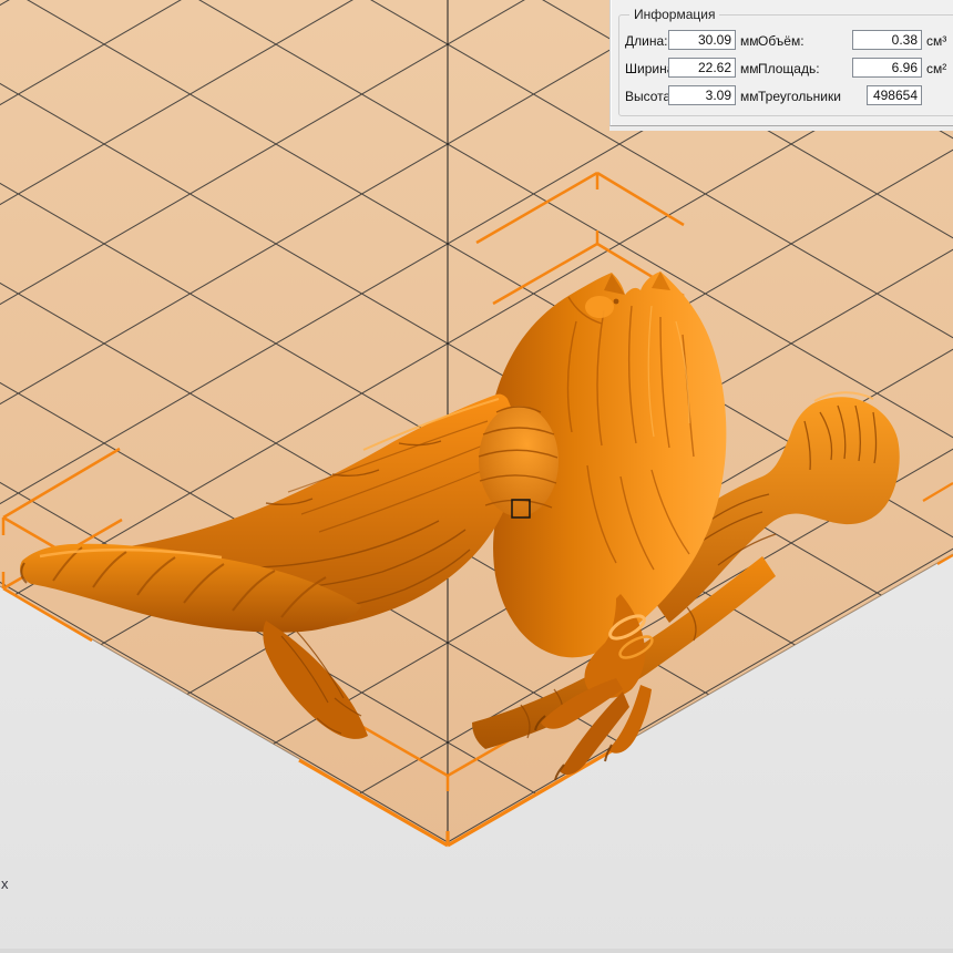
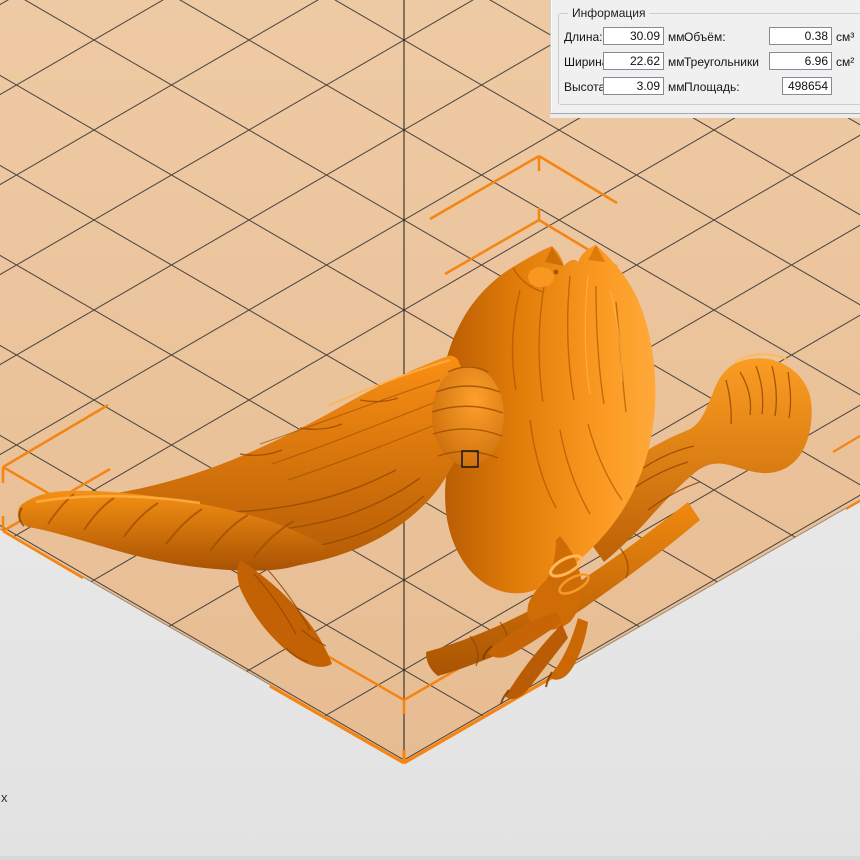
  Информация
  Длина:
  30.09
  мм
  Ширин
  22.62
  мм
  Высота
  3.09
  мм
  Объём:
  0.38
  см³
- Площадь:
+ Треугольники
  6.96
  см²
- Треугольники
+ Площадь:
  498654
  x
